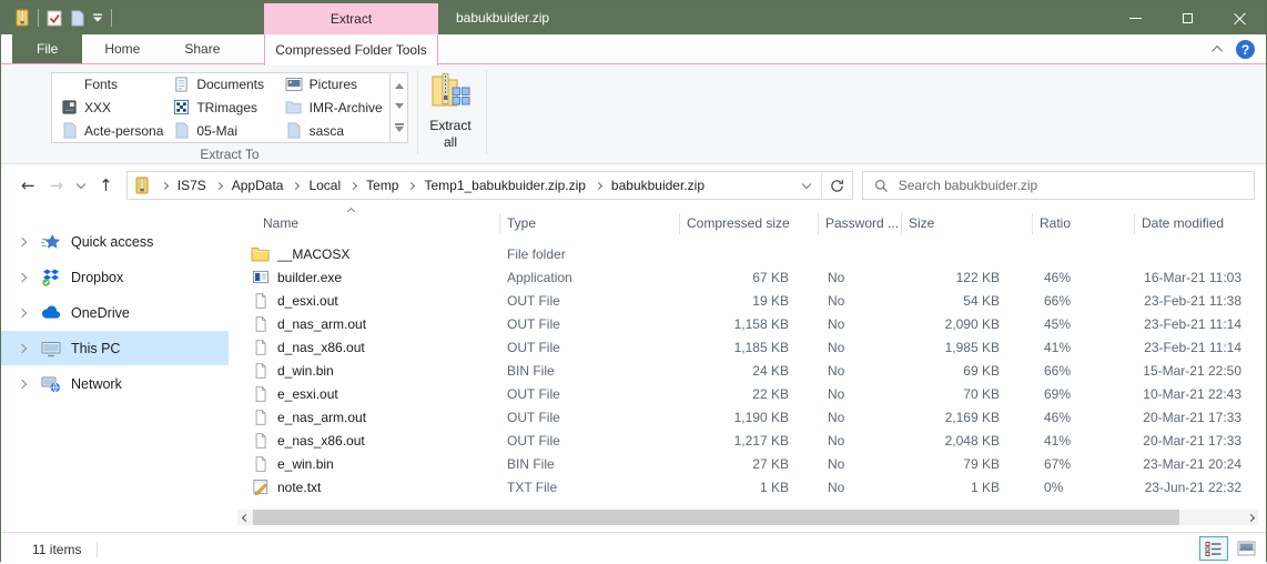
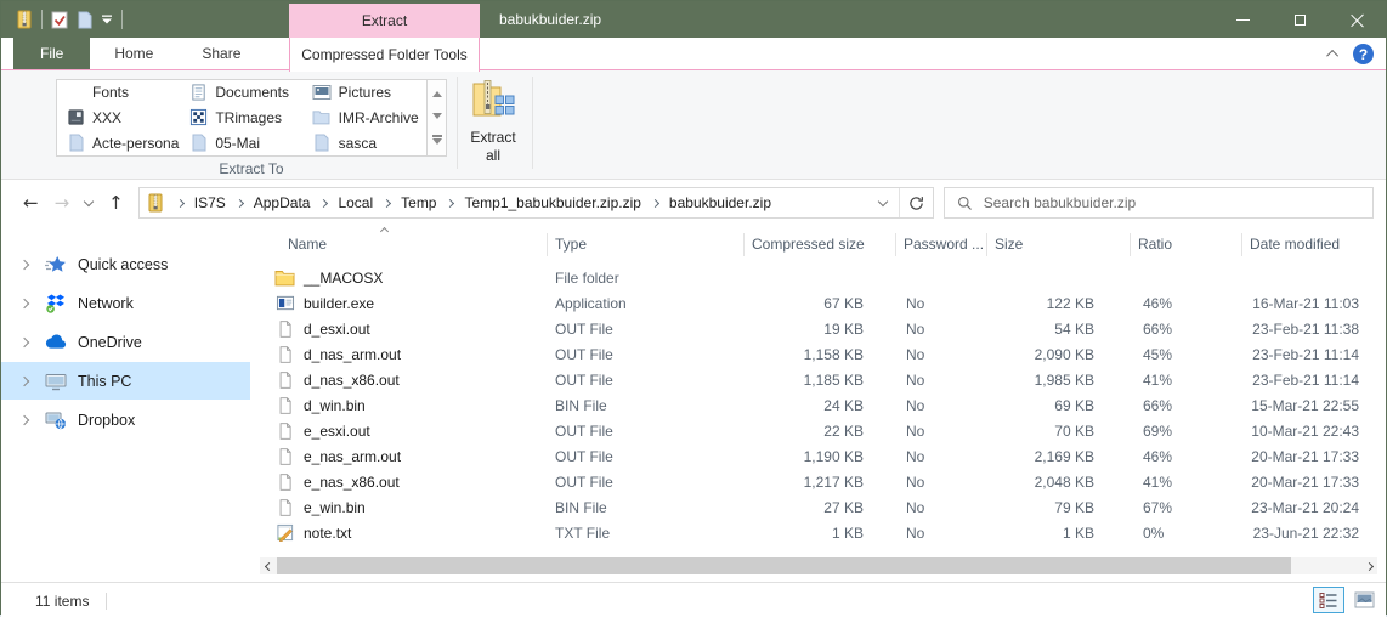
  Extract
  babukbuider.zip
  File
  Home
  Share
  Compressed Folder Tools
  ?
  Fonts
  Documents
  Pictures
  XXX
  TRimages
  IMR-Archive
  Acte-persona
  05-Mai
  sasca
  Extract To
  Extract all
  ←
  →
  ↑
  IS7S
  AppData
  Local
  Temp
  Temp1_babukbuider.zip.zip
  babukbuider.zip
  Search babukbuider.zip
  Quick access
- Dropbox
+ Network
  OneDrive
  This PC
- Network
+ Dropbox
  Name
  Type
  Compressed size
  Password ...
  Size
  Ratio
  Date modified
  __MACOSX
  File folder
  builder.exe
  Application
  67 KB
  No
  122 KB
  46%
  16-Mar-21 11:03
  d_esxi.out
  OUT File
  19 KB
  No
  54 KB
  66%
  23-Feb-21 11:38
  d_nas_arm.out
  OUT File
  1,158 KB
  No
  2,090 KB
  45%
  23-Feb-21 11:14
  d_nas_x86.out
  OUT File
  1,185 KB
  No
  1,985 KB
  41%
  23-Feb-21 11:14
  d_win.bin
  BIN File
  24 KB
  No
  69 KB
  66%
- 15-Mar-21 22:50
+ 15-Mar-21 22:55
  e_esxi.out
  OUT File
  22 KB
  No
  70 KB
  69%
  10-Mar-21 22:43
  e_nas_arm.out
  OUT File
  1,190 KB
  No
  2,169 KB
  46%
  20-Mar-21 17:33
  e_nas_x86.out
  OUT File
  1,217 KB
  No
  2,048 KB
  41%
  20-Mar-21 17:33
  e_win.bin
  BIN File
  27 KB
  No
  79 KB
  67%
  23-Mar-21 20:24
  note.txt
  TXT File
  1 KB
  No
  1 KB
  0%
  23-Jun-21 22:32
  11 items
